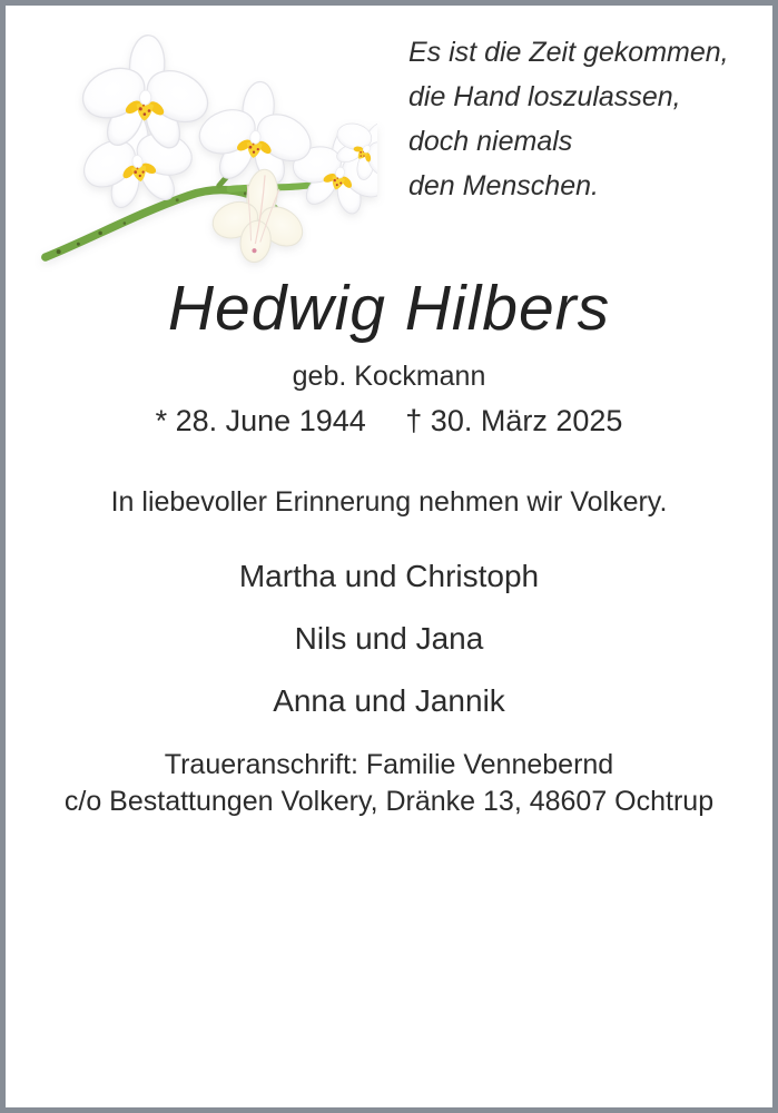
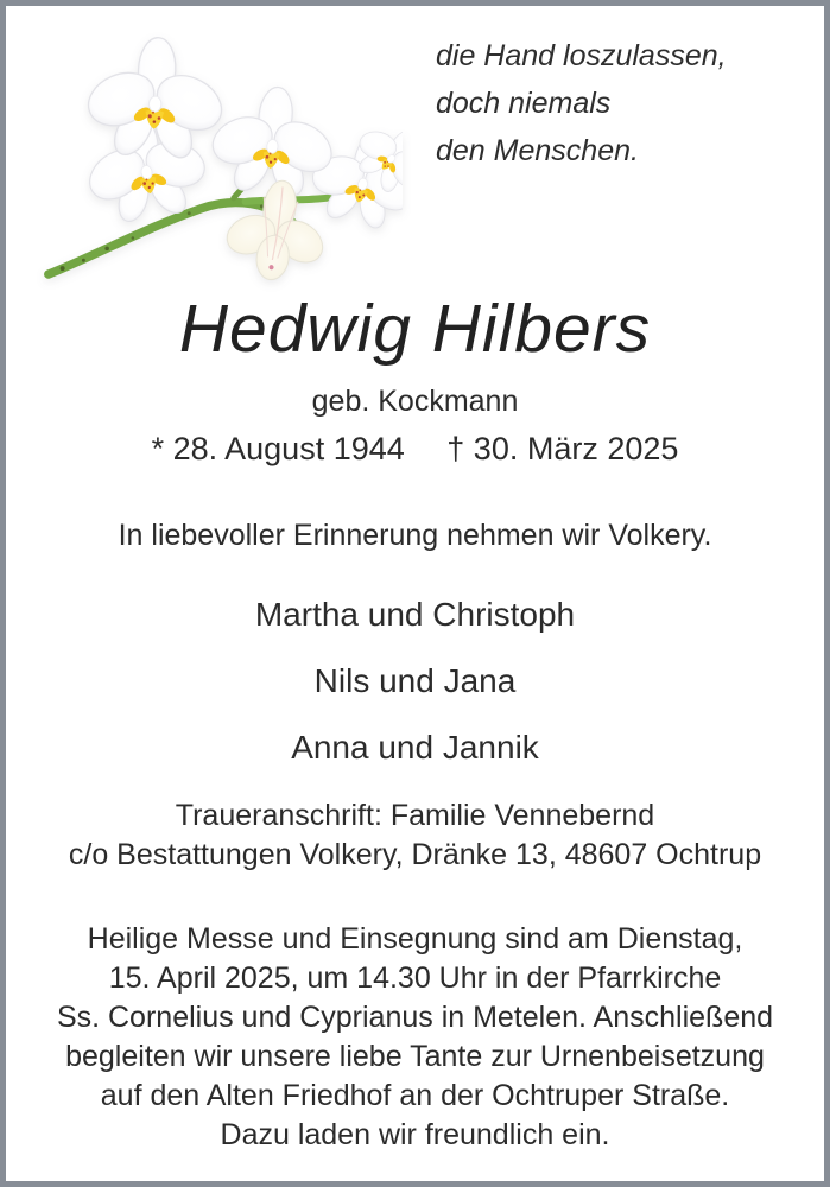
- Es ist die Zeit gekommen,
  die Hand loszulassen,
  doch niemals
  den Menschen.
  Hedwig Hilbers
  geb. Kockmann
- * 28. June 1944 † 30. März 2025
+ * 28. August 1944 † 30. März 2025
  In liebevoller Erinnerung nehmen wir Volkery.
  Martha und Christoph
  Nils und Jana
  Anna und Jannik
  Traueranschrift: Familie Vennebernd
  c/o Bestattungen Volkery, Dränke 13, 48607 Ochtrup
+ Heilige Messe und Einsegnung sind am Dienstag,
+ 15. April 2025, um 14.30 Uhr in der Pfarrkirche
+ Ss. Cornelius und Cyprianus in Metelen. Anschließend
+ begleiten wir unsere liebe Tante zur Urnenbeisetzung
+ auf den Alten Friedhof an der Ochtruper Straße.
+ Dazu laden wir freundlich ein.
